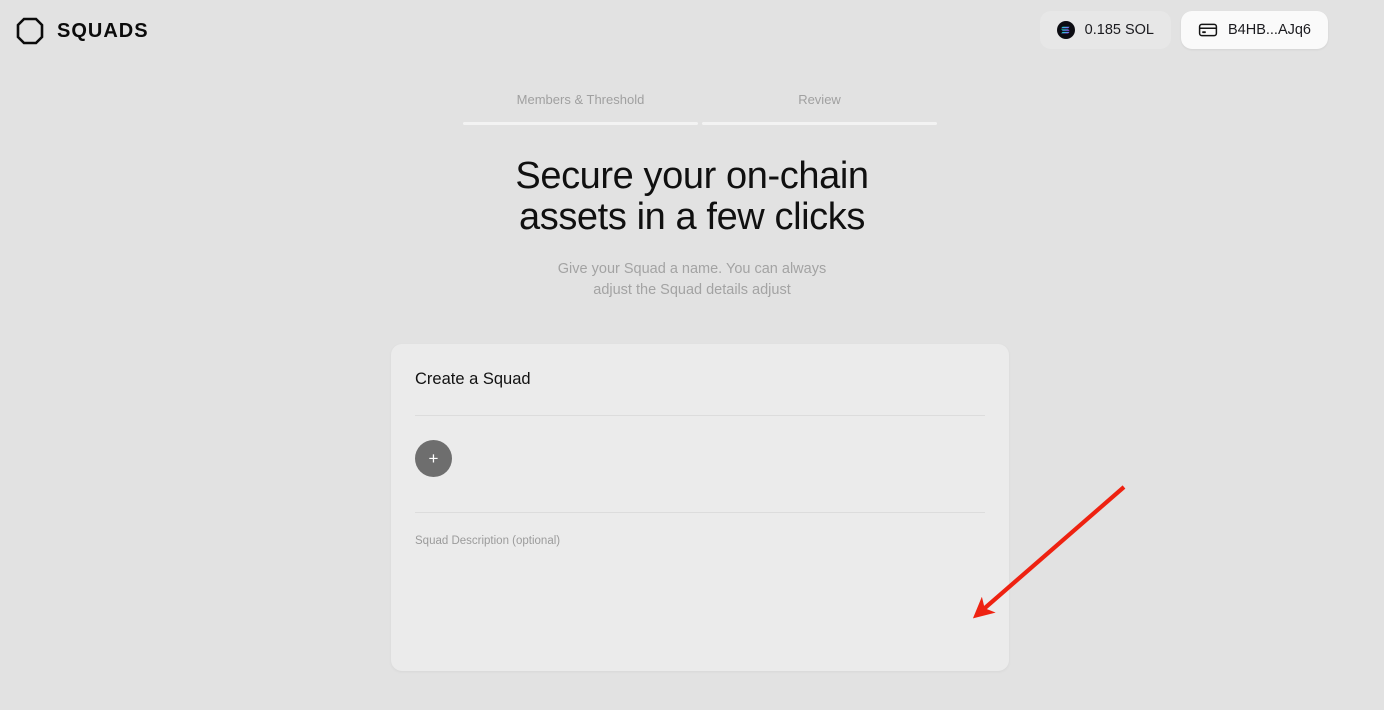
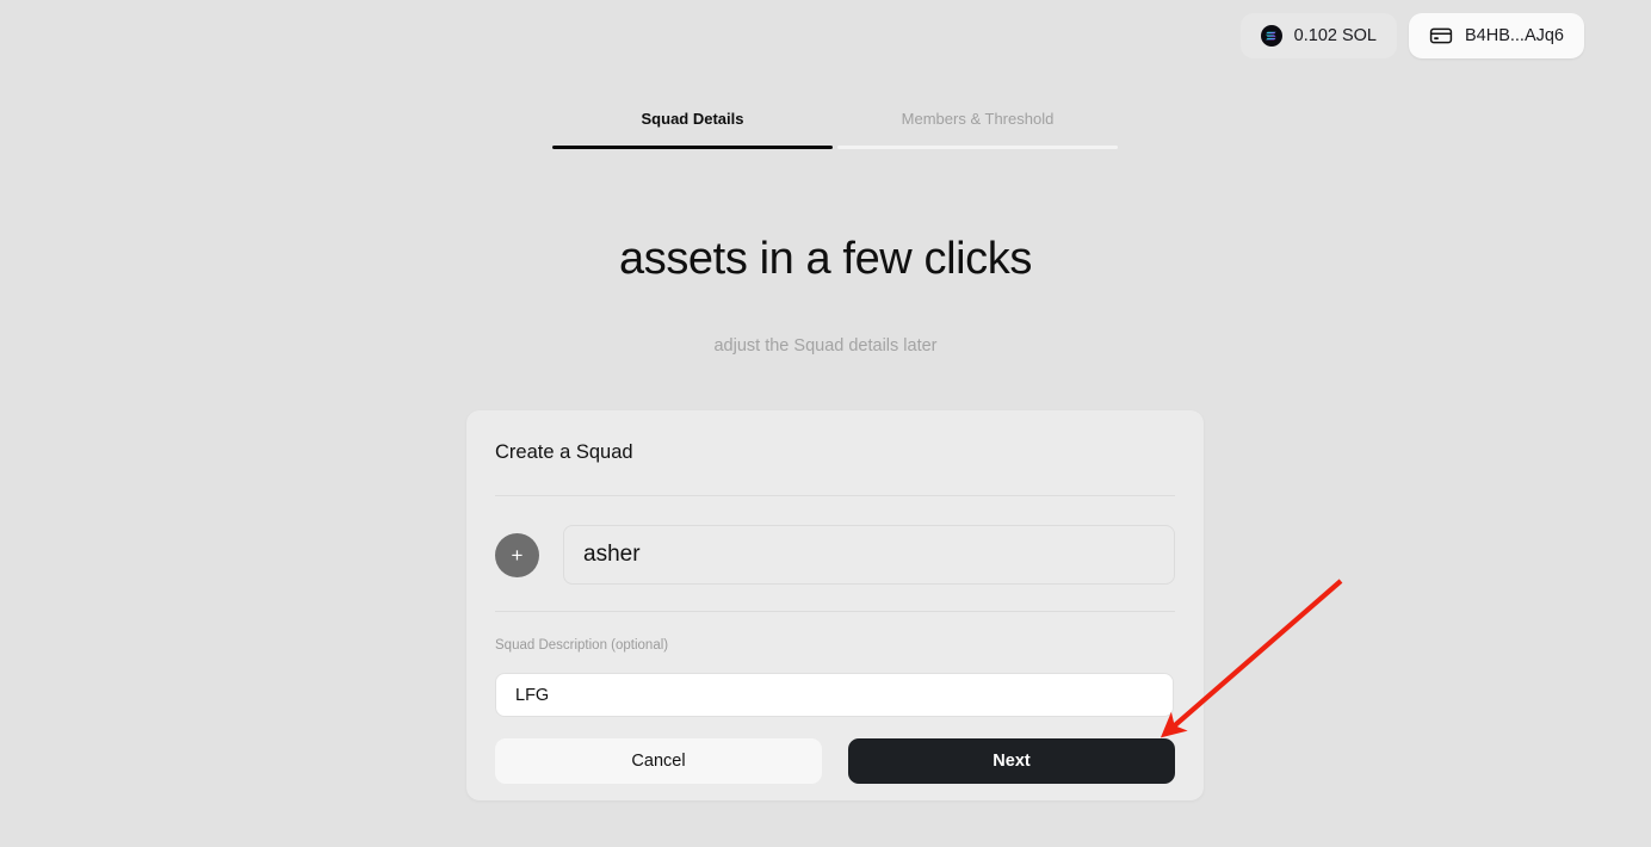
- SQUADS
- 0.185 SOL
+ 0.102 SOL
  B4HB...AJq6
+ Squad Details
  Members & Threshold
- Review
- Secure your on-chain
  assets in a few clicks
- Give your Squad a name. You can always
- adjust the Squad details adjust
+ adjust the Squad details later
  Create a Squad
  +
+ asher
  Squad Description (optional)
+ LFG
+ Cancel
+ Next
